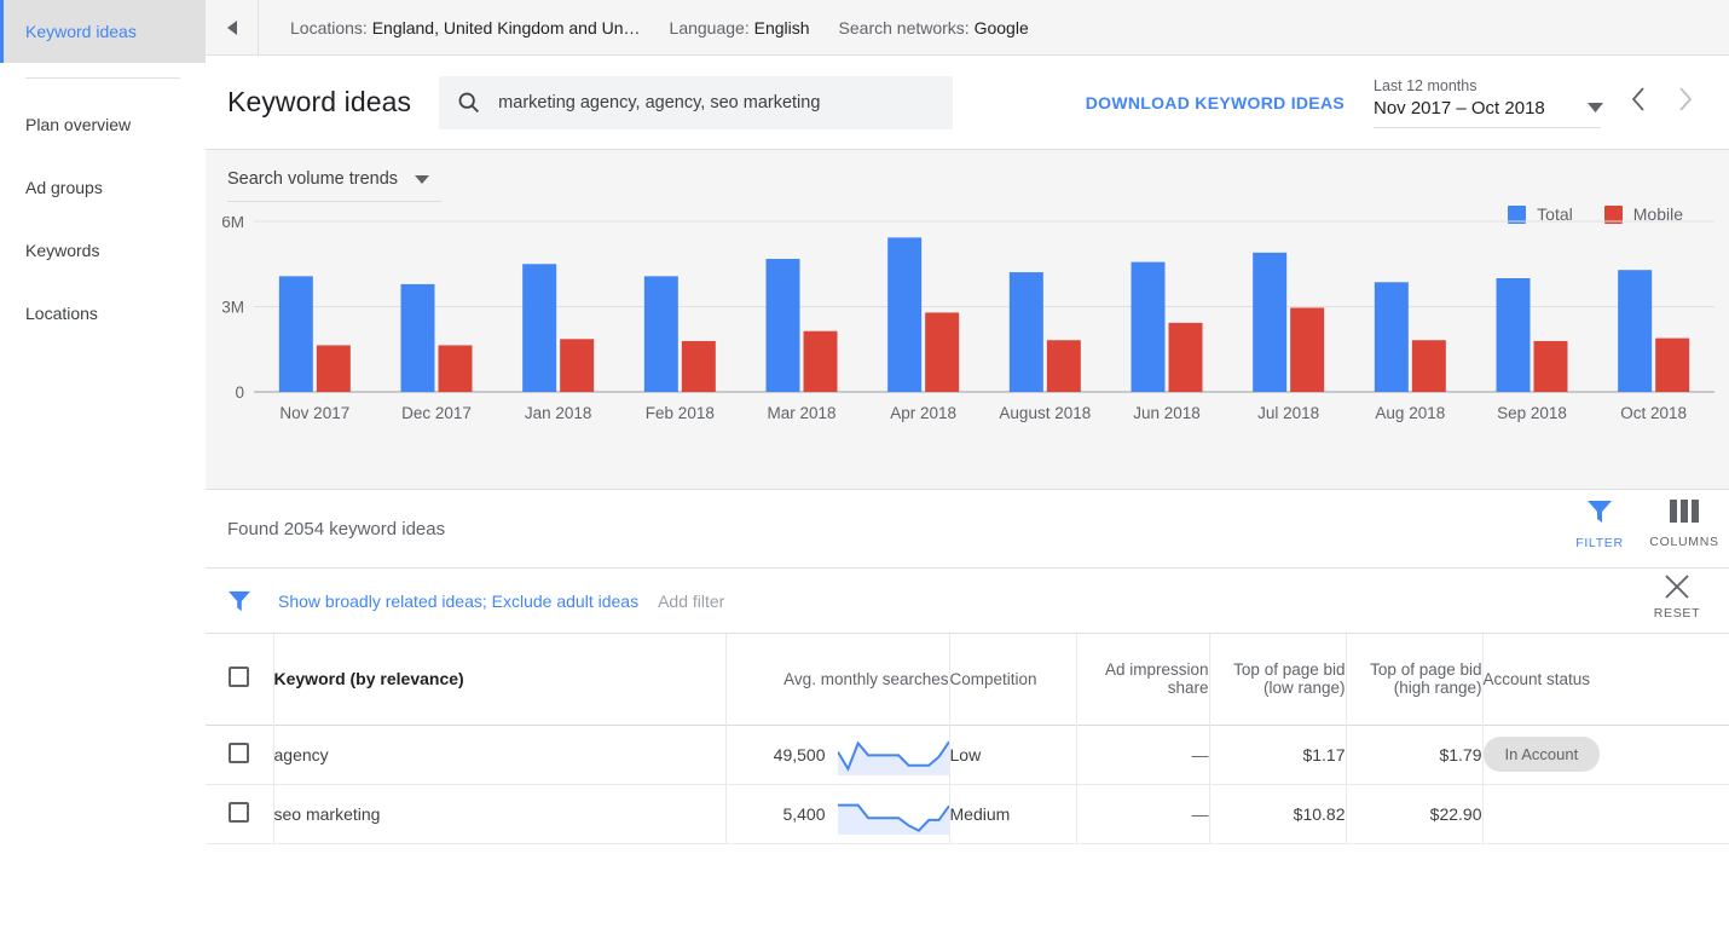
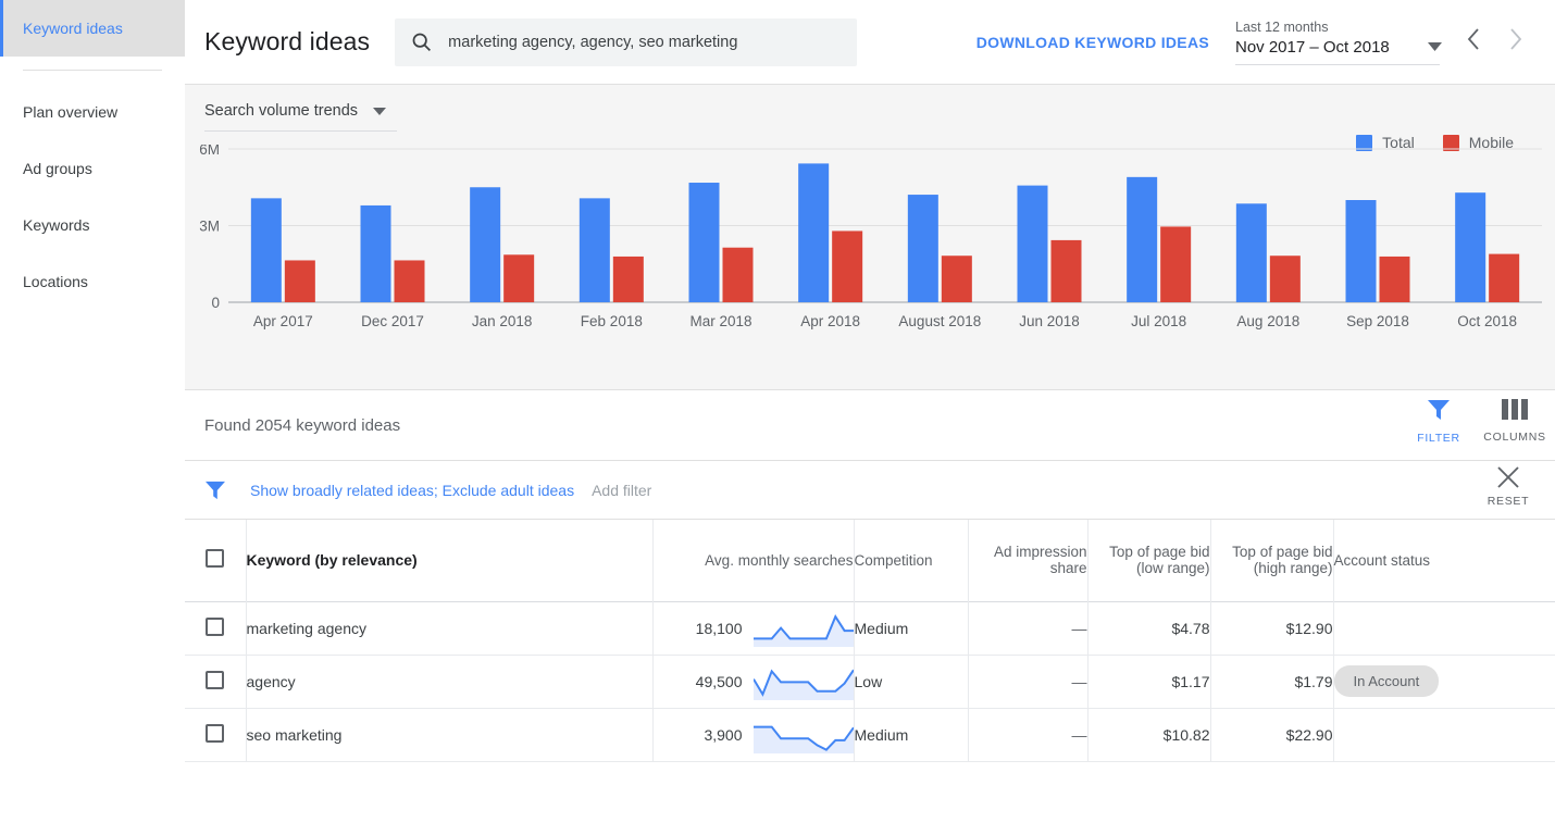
  Keyword ideas
  Plan overview
  Ad groups
  Keywords
  Locations
- Locations: England, United Kingdom and Un…
- Language: English
- Search networks: Google
  Keyword ideas
  marketing agency, agency, seo marketing
  DOWNLOAD KEYWORD IDEAS
  Last 12 months
  Nov 2017 – Oct 2018
  Search volume trends
  Total
  Mobile
  0
  3M
  6M
- Nov 2017
+ Apr 2017
  Dec 2017
  Jan 2018
  Feb 2018
  Mar 2018
  Apr 2018
  August 2018
  Jun 2018
  Jul 2018
  Aug 2018
  Sep 2018
  Oct 2018
  Found 2054 keyword ideas
  FILTER
  COLUMNS
  Show broadly related ideas; Exclude adult ideas
  Add filter
  RESET
  	Keyword (by relevance)	Avg. monthly searches	Competition	Ad impression share	Top of page bid (low range)	Top of page bid (high range)	Account status
+ 	marketing agency	18,100	Medium	—	$4.78	$12.90
  	agency	49,500	Low	—	$1.17	$1.79	In Account
- 	seo marketing	5,400	Medium	—	$10.82	$22.90
+ 	seo marketing	3,900	Medium	—	$10.82	$22.90
